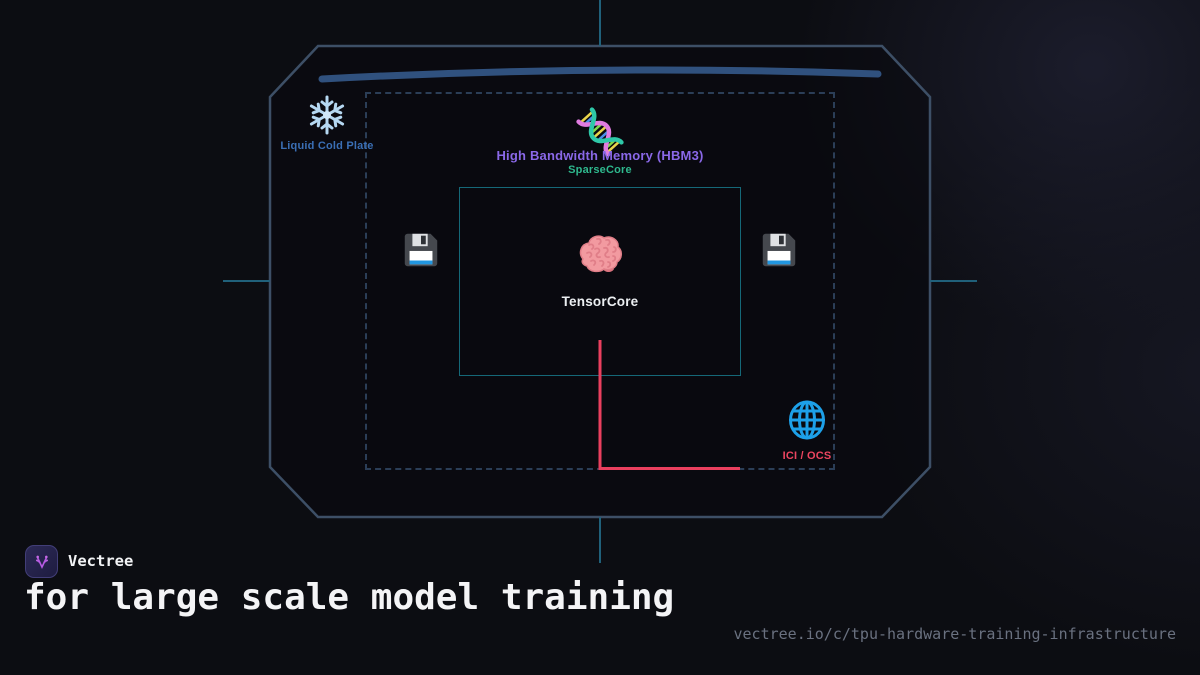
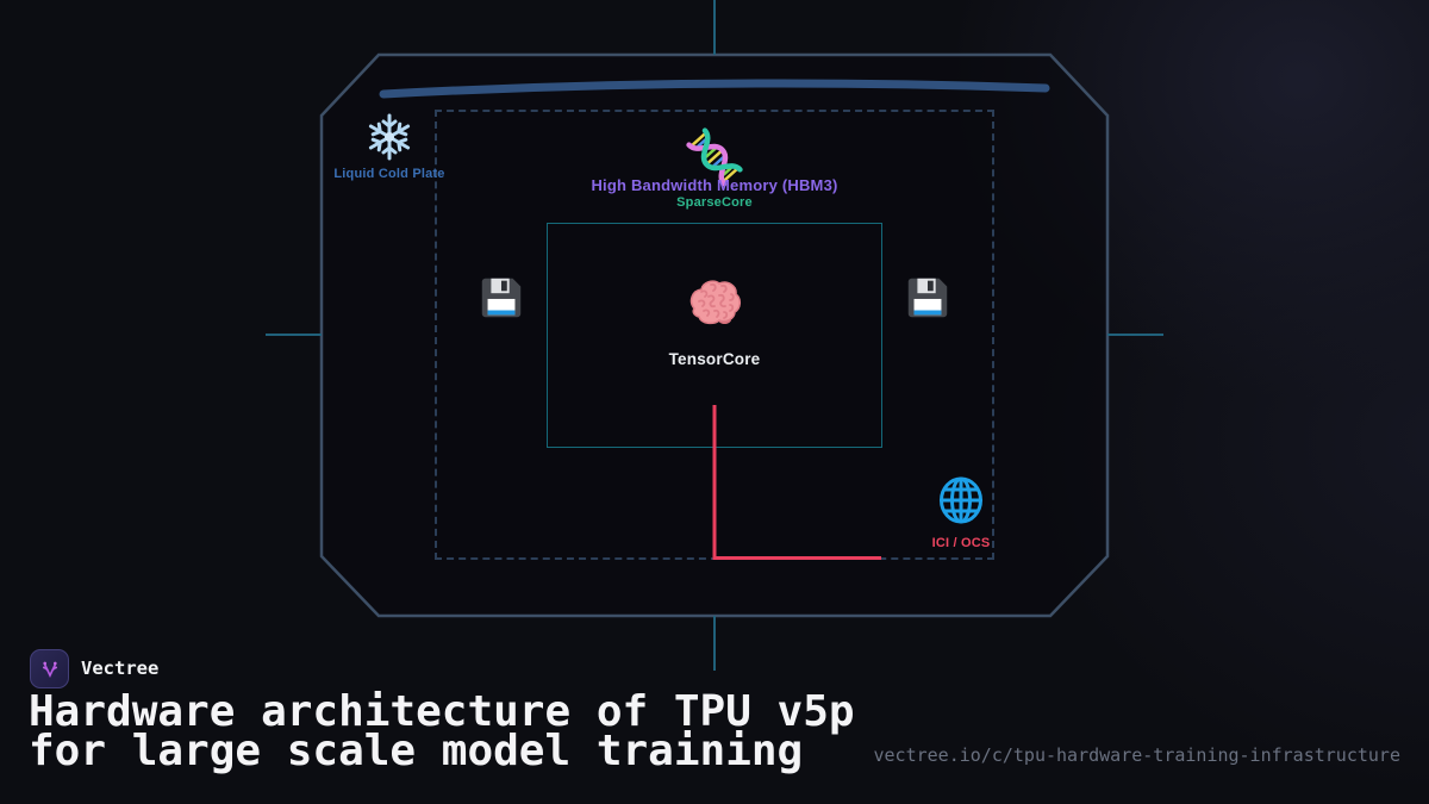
  Liquid Cold Plate
  High Bandwidth Memory (HBM3)
  SparseCore
  TensorCore
  ICI / OCS
  Vectree
+ Hardware architecture of TPU v5p
  for large scale model training
  vectree.io/c/tpu-hardware-training-infrastructure
